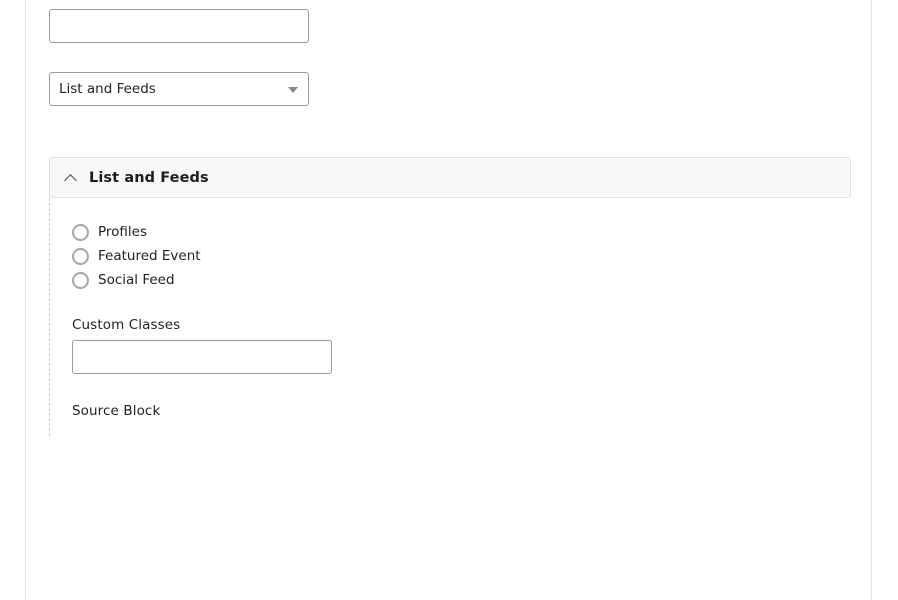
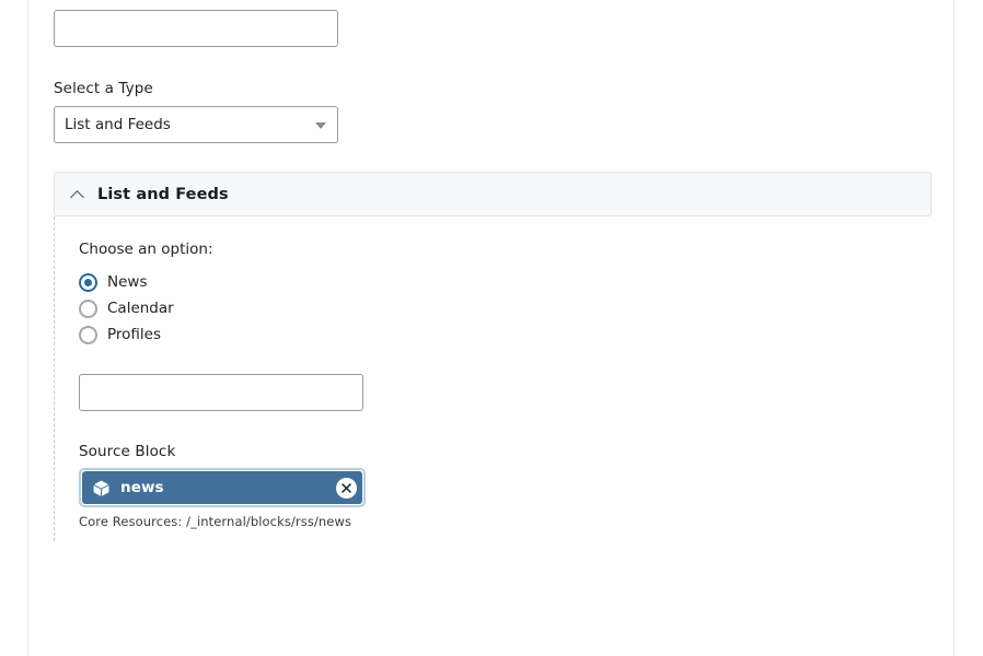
+ Select a Type
  List and Feeds
  List and Feeds
+ Choose an option:
+ News
+ Calendar
  Profiles
- Featured Event
- Social Feed
- Custom Classes
  Source Block
+ news
+ Core Resources: /_internal/blocks/rss/news
